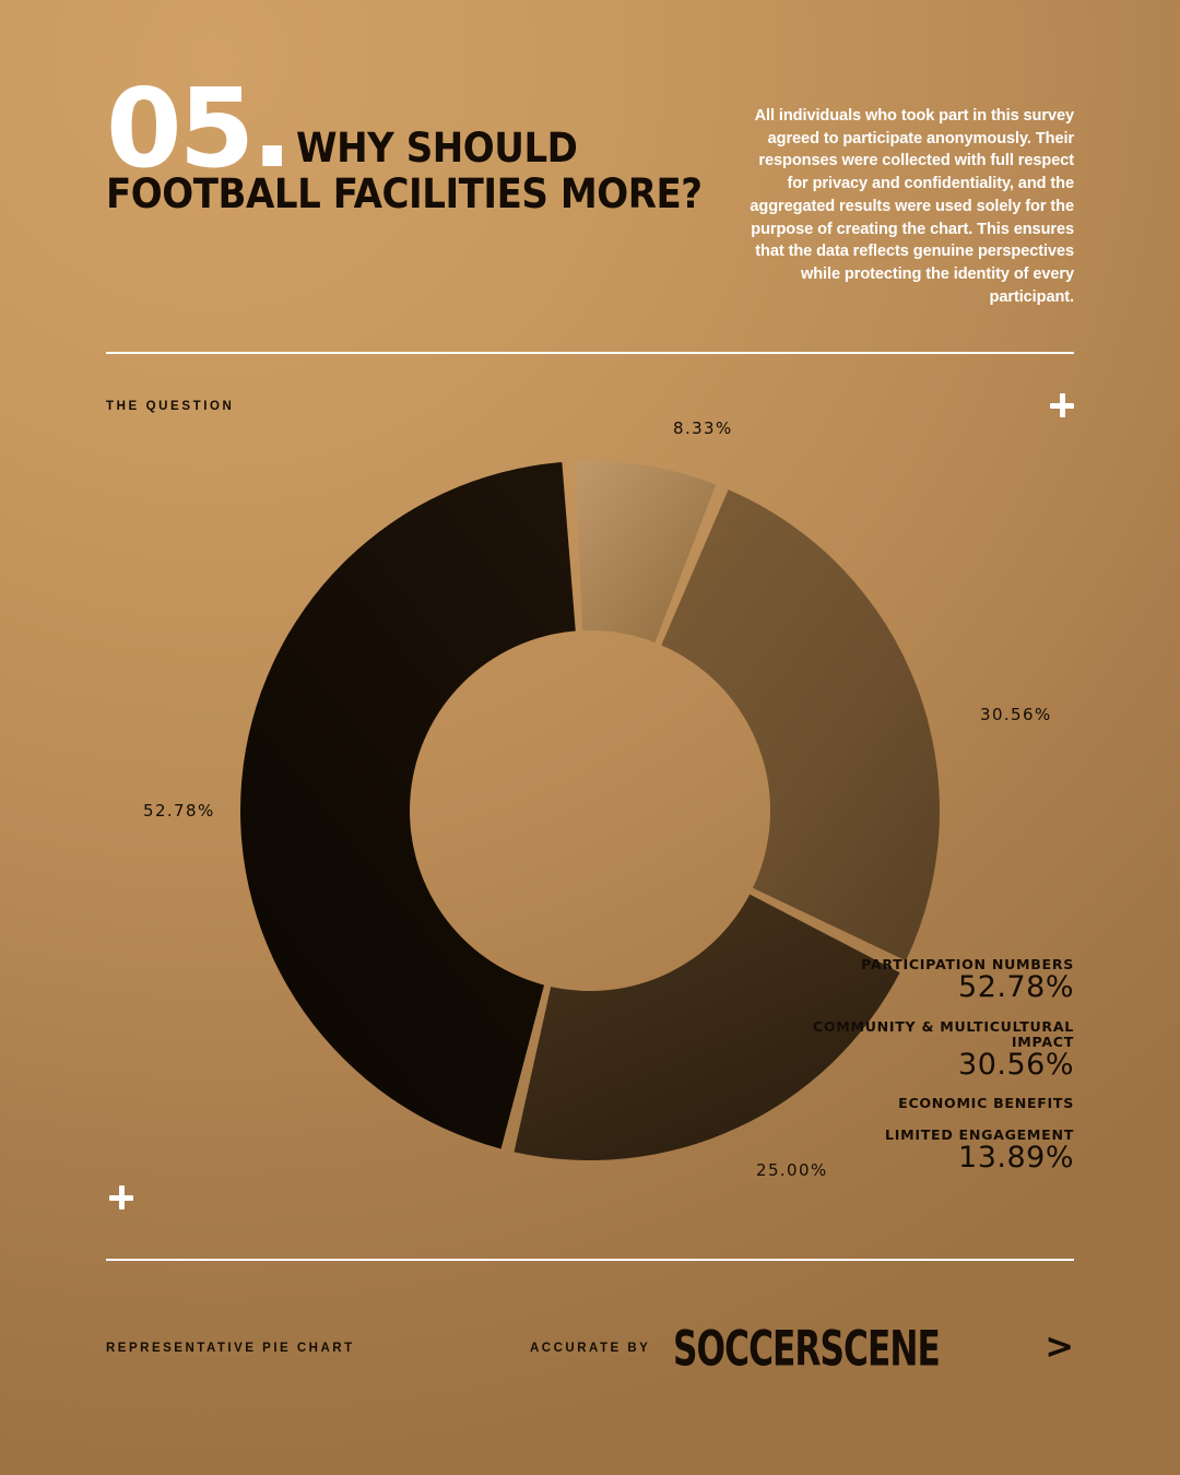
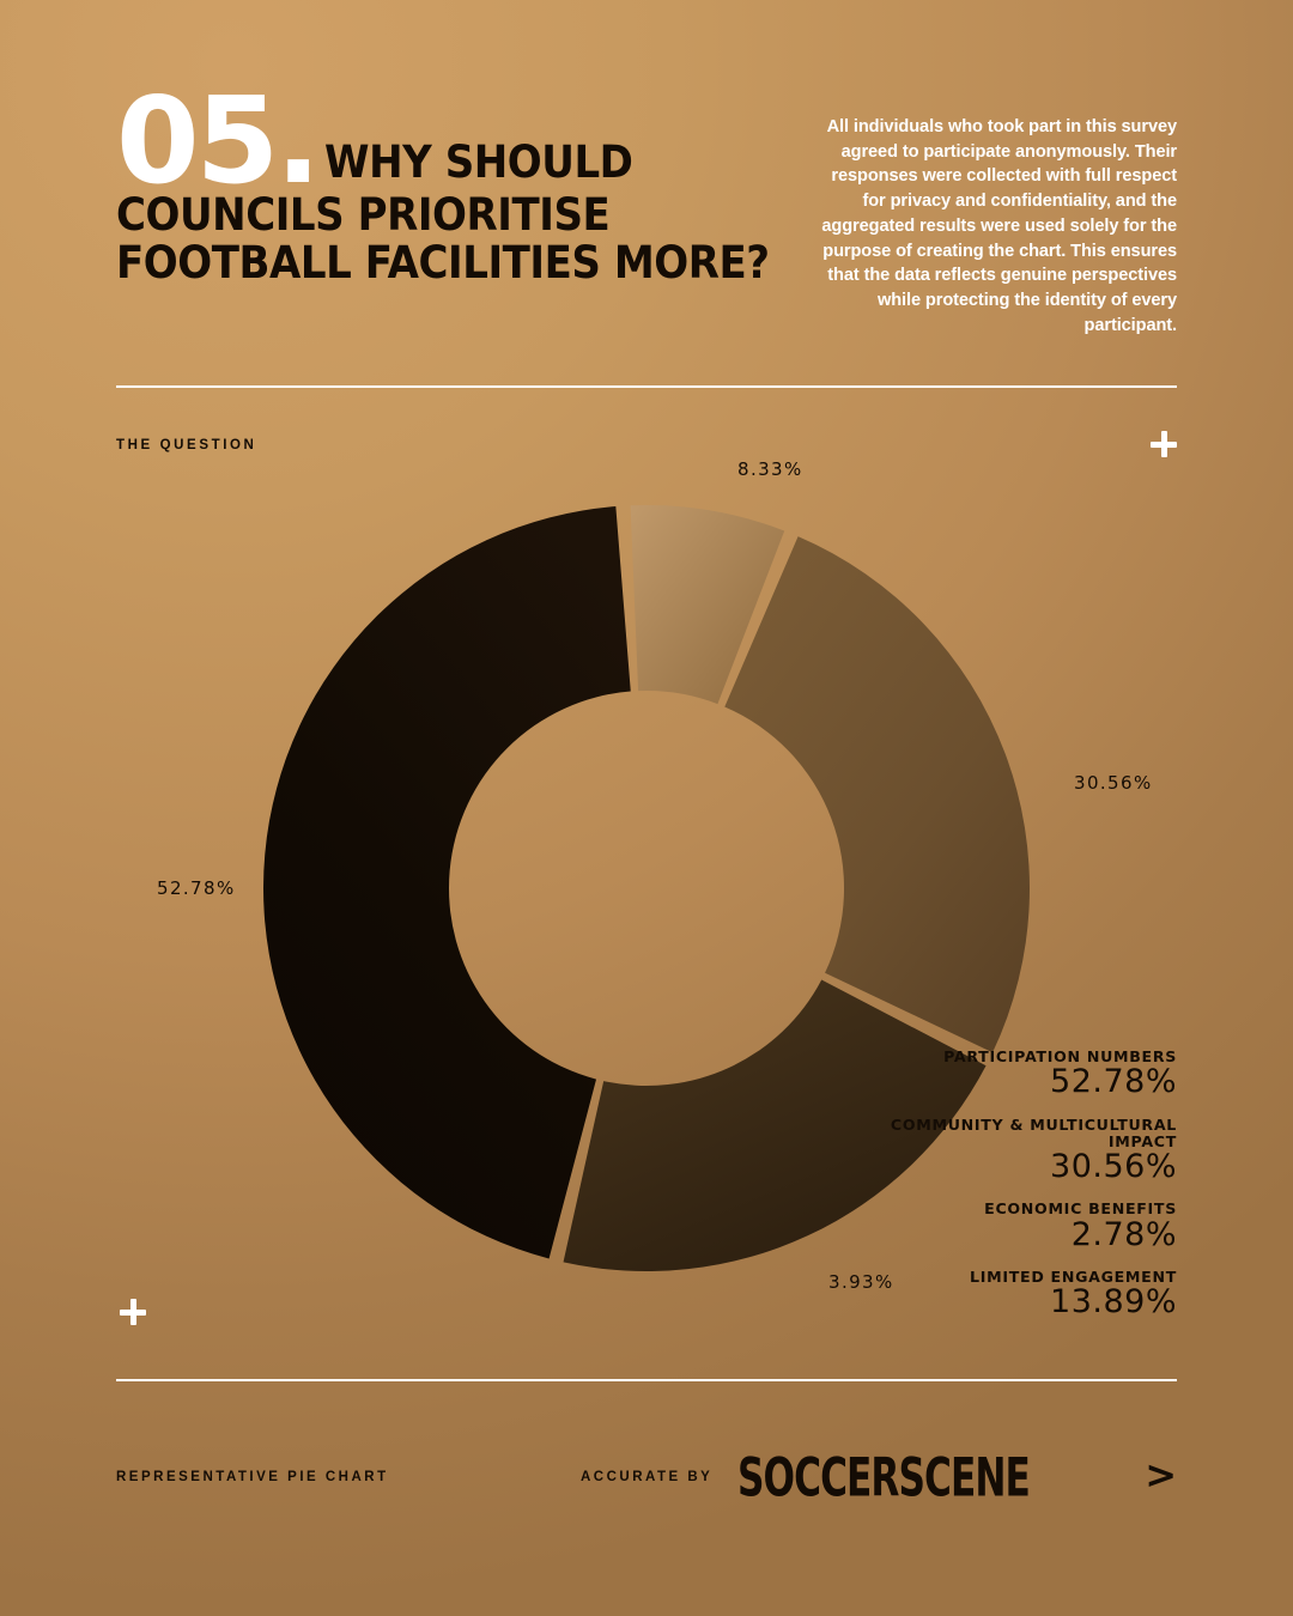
  05.
  WHY SHOULD
+ COUNCILS PRIORITISE
  FOOTBALL FACILITIES MORE
  All individuals who took part in this survey agreed to participate anonymously. Their responses were collected with full respect for privacy and confidentiality, and the aggregated results were used solely for the purpose of creating the chart. This ensures that the data reflects genuine perspectives while protecting the identity of every participant.
  THE QUESTION
  8.33%
  30.56%
- 25.00%
+ 3.93%
  52.78%
  PARTICIPATION NUMBERS
  52.78%
  COMMUNITY & MULTICULTURAL IMPACT
  30.56%
  ECONOMIC BENEFITS
+ 2.78%
  LIMITED ENGAGEMENT
  13.89%
  REPRESENTATIVE PIE CHART
  ACCURATE BY
  SOCCERSCENE
  >
